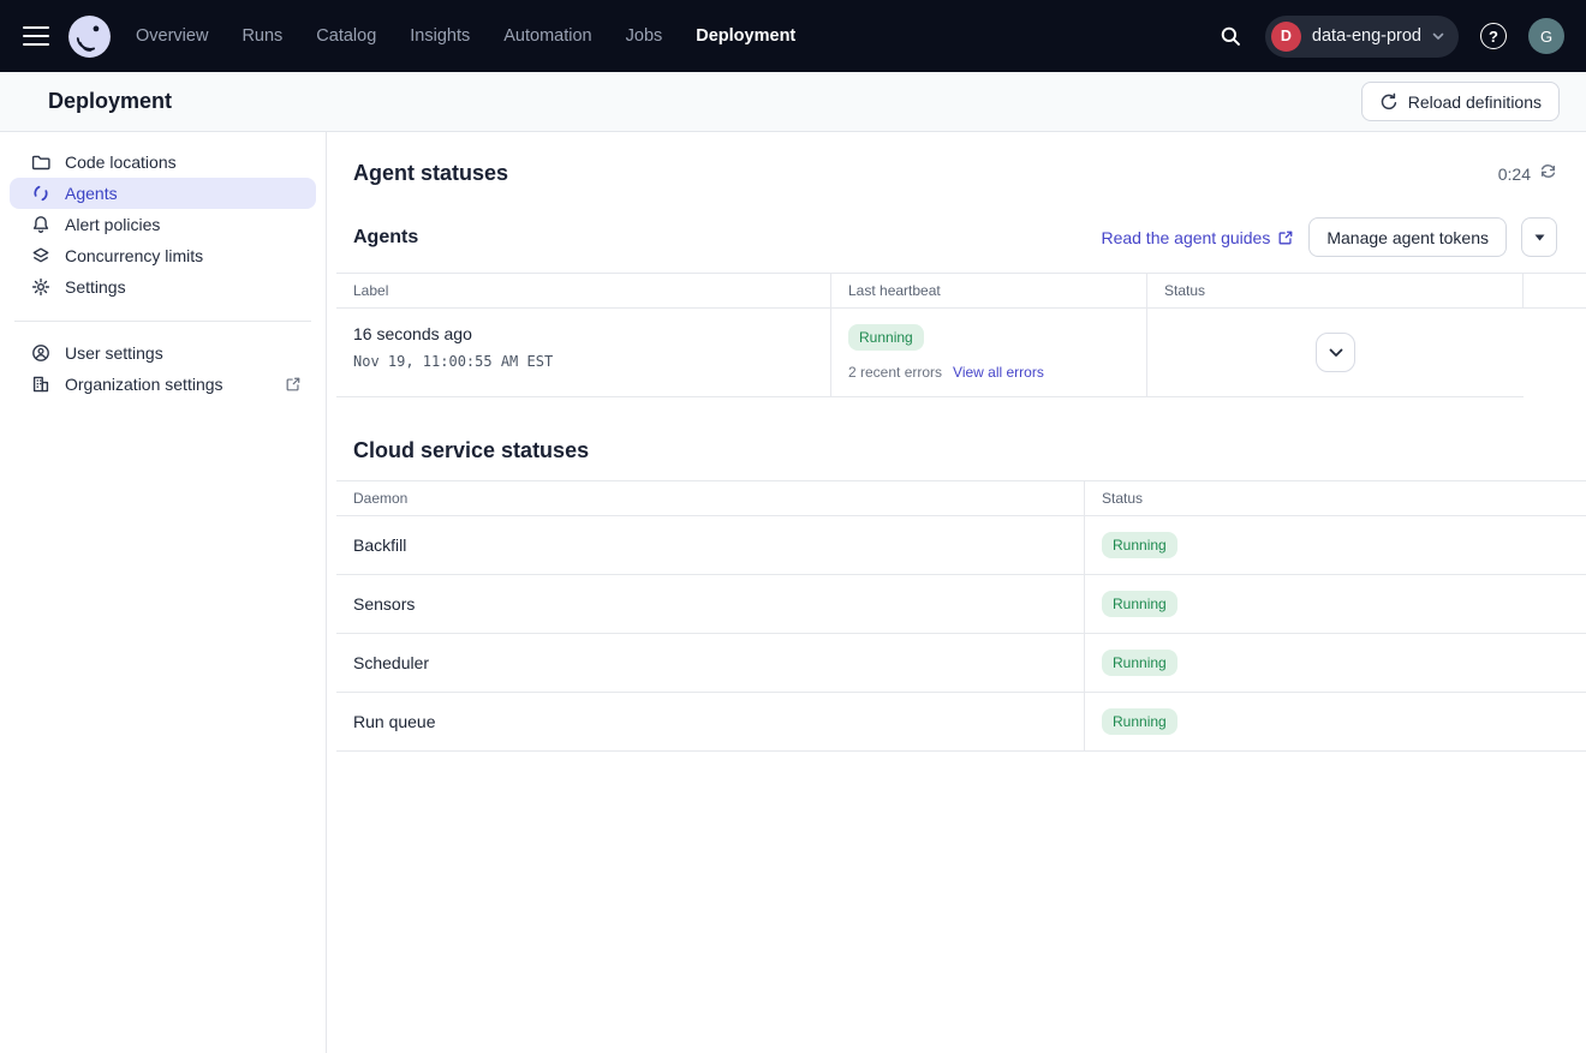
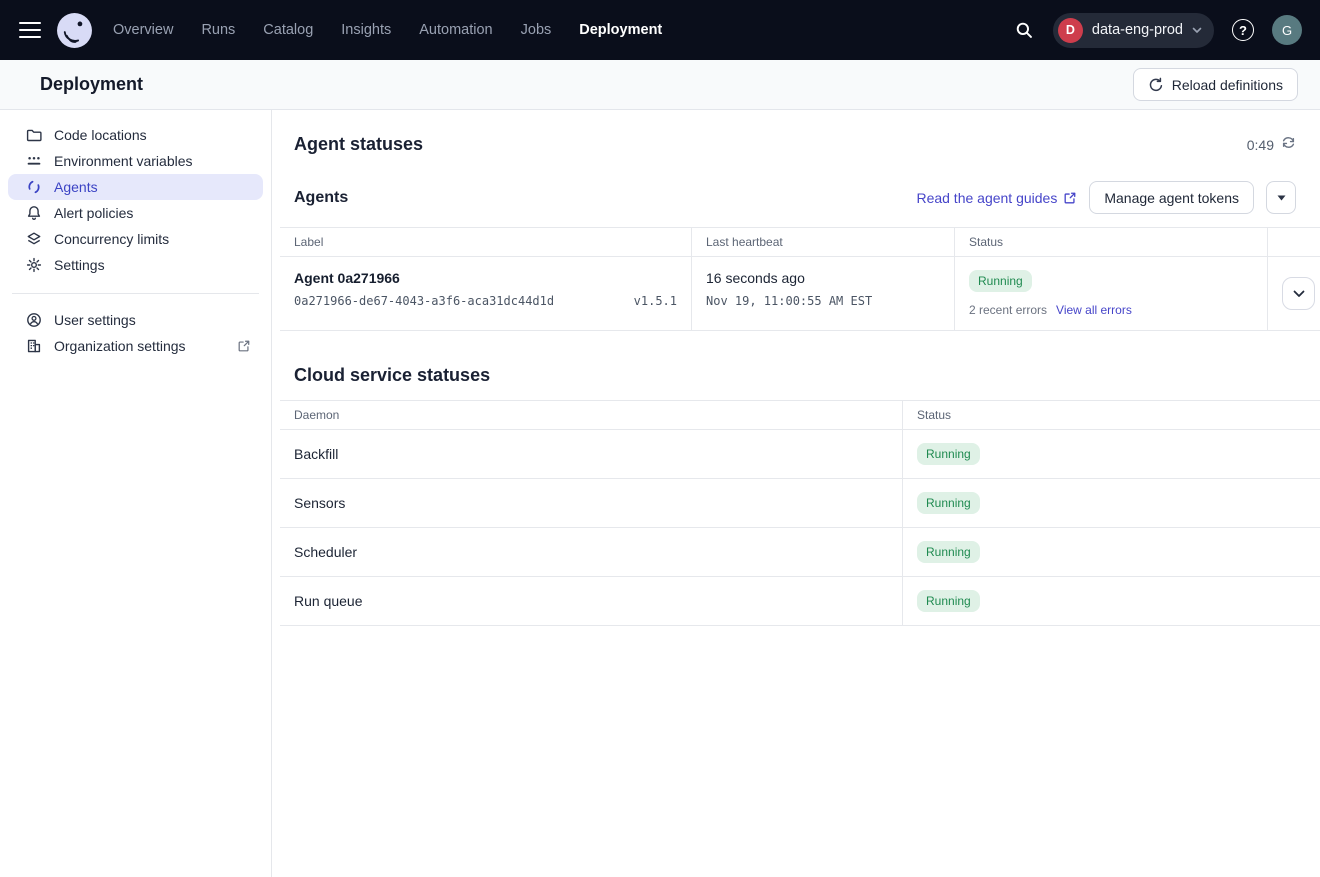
  Overview
  Runs
  Catalog
  Insights
  Automation
  Jobs
  Deployment
  D
  data-eng-prod
  ?
  G
  Deployment
  Reload definitions
  Code locations
+ Environment variables
  Agents
  Alert policies
  Concurrency limits
  Settings
  User settings
  Organization settings
  Agent statuses
- 0:24
+ 0:49
  Agents
  Read the agent guides
  Manage agent tokens
  Label
  Last heartbeat
  Status
+ Agent 0a271966
+ 0a271966-de67-4043-a3f6-aca31dc44d1d
+ v1.5.1
  16 seconds ago
  Nov 19, 11:00:55 AM EST
  Running
  2 recent errors
  View all errors
  Cloud service statuses
  Daemon
  Status
  Backfill
  Running
  Sensors
  Running
  Scheduler
  Running
  Run queue
  Running
